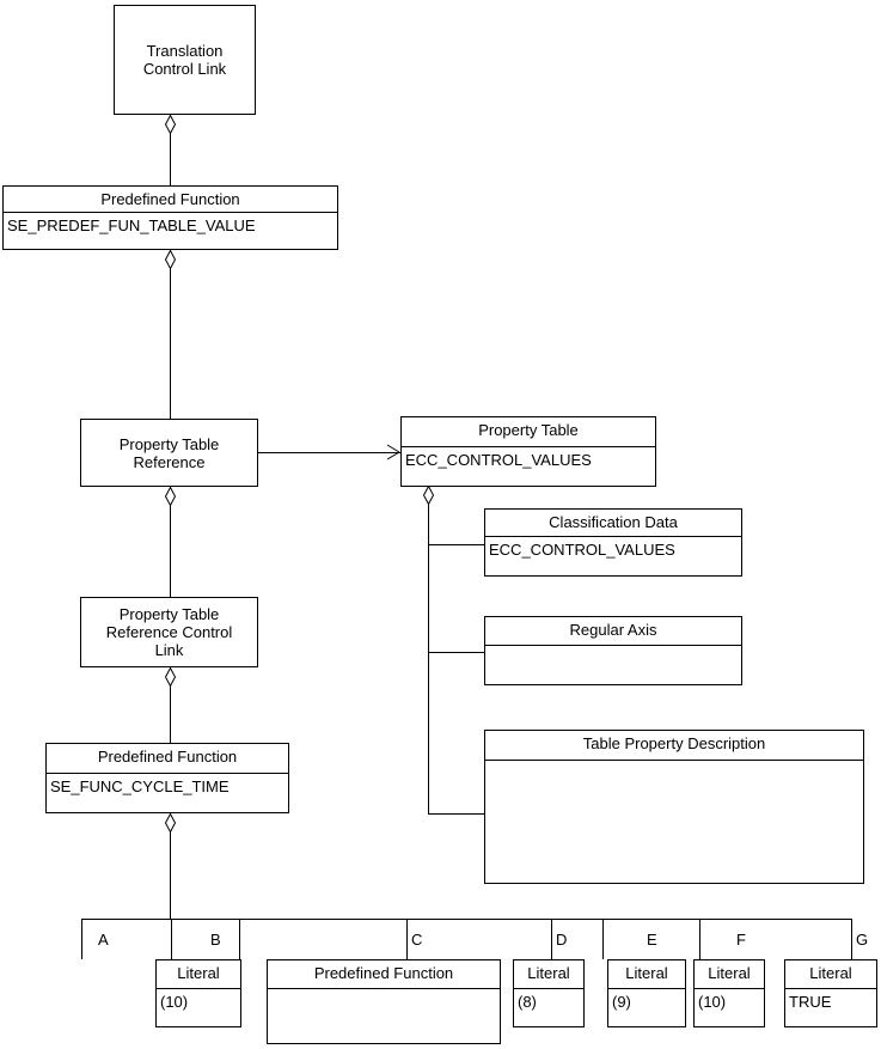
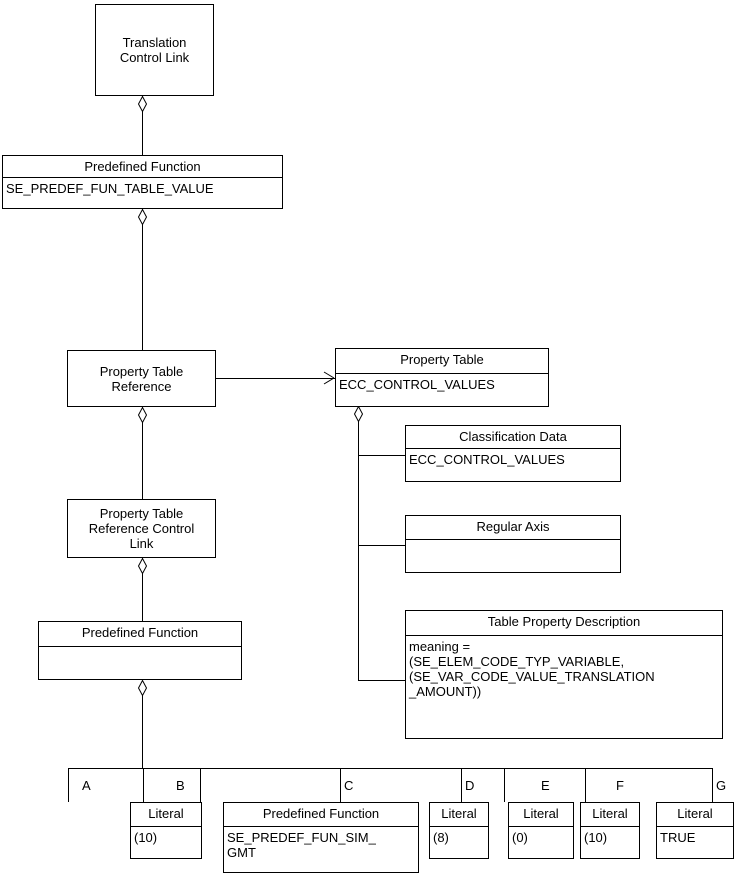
  A
  B
  C
  D
  E
  F
  G
  Translation
  Control Link
  Predefined Function
  SE_PREDEF_FUN_TABLE_VALUE
  Property Table
  Reference
  Property Table
  ECC_CONTROL_VALUES
  Classification Data
  ECC_CONTROL_VALUES
  Regular Axis
  Table Property Description
+ meaning =
+ (SE_ELEM_CODE_TYP_VARIABLE,
+ (SE_VAR_CODE_VALUE_TRANSLATION
+ _AMOUNT))
  Property Table
  Reference Control
  Link
  Predefined Function
- SE_FUNC_CYCLE_TIME
  Literal
  (10)
  Predefined Function
+ SE_PREDEF_FUN_SIM_
+ GMT
  Literal
  (8)
  Literal
- (9)
+ (0)
  Literal
  (10)
  Literal
  TRUE
